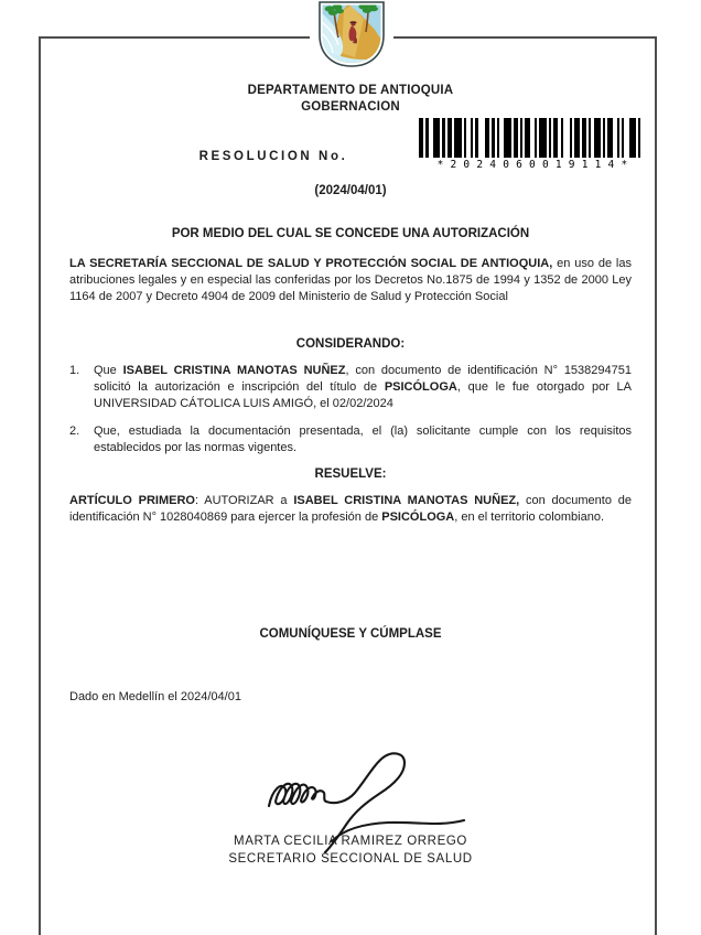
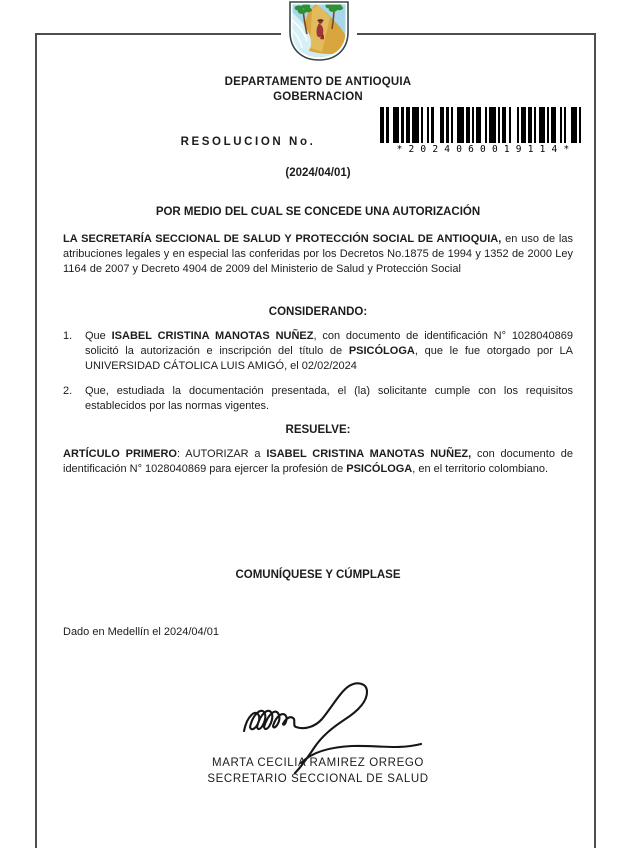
  DEPARTAMENTO DE ANTIOQUIA
  GOBERNACION
  RESOLUCION No.
  *2024060019114*
  (2024/04/01)
  POR MEDIO DEL CUAL SE CONCEDE UNA AUTORIZACIÓN
  LA SECRETARÍA SECCIONAL DE SALUD Y PROTECCIÓN SOCIAL DE ANTIOQUIA, en uso de las atribuciones legales y en especial las conferidas por los Decretos No.1875 de 1994 y 1352 de 2000 Ley 1164 de 2007 y Decreto 4904 de 2009 del Ministerio de Salud y Protección Social
  CONSIDERANDO:
  1.
- Que ISABEL CRISTINA MANOTAS NUÑEZ, con documento de identificación N° 1538294751 solicitó la autorización e inscripción del título de PSICÓLOGA, que le fue otorgado por LA UNIVERSIDAD CÁTOLICA LUIS AMIGÓ, el 02/02/2024
+ Que ISABEL CRISTINA MANOTAS NUÑEZ, con documento de identificación N° 1028040869 solicitó la autorización e inscripción del título de PSICÓLOGA, que le fue otorgado por LA UNIVERSIDAD CÁTOLICA LUIS AMIGÓ, el 02/02/2024
  2.
  Que, estudiada la documentación presentada, el (la) solicitante cumple con los requisitos establecidos por las normas vigentes.
  RESUELVE:
  ARTÍCULO PRIMERO: AUTORIZAR a ISABEL CRISTINA MANOTAS NUÑEZ, con documento de identificación N° 1028040869 para ejercer la profesión de PSICÓLOGA, en el territorio colombiano.
  COMUNÍQUESE Y CÚMPLASE
  Dado en Medellín el 2024/04/01
  MARTA CECILIA RAMIREZ ORREGO
  SECRETARIO SECCIONAL DE SALUD
